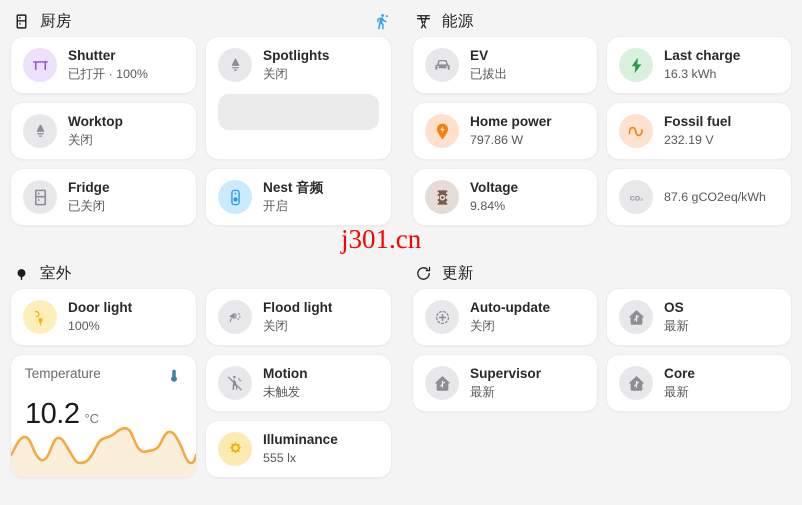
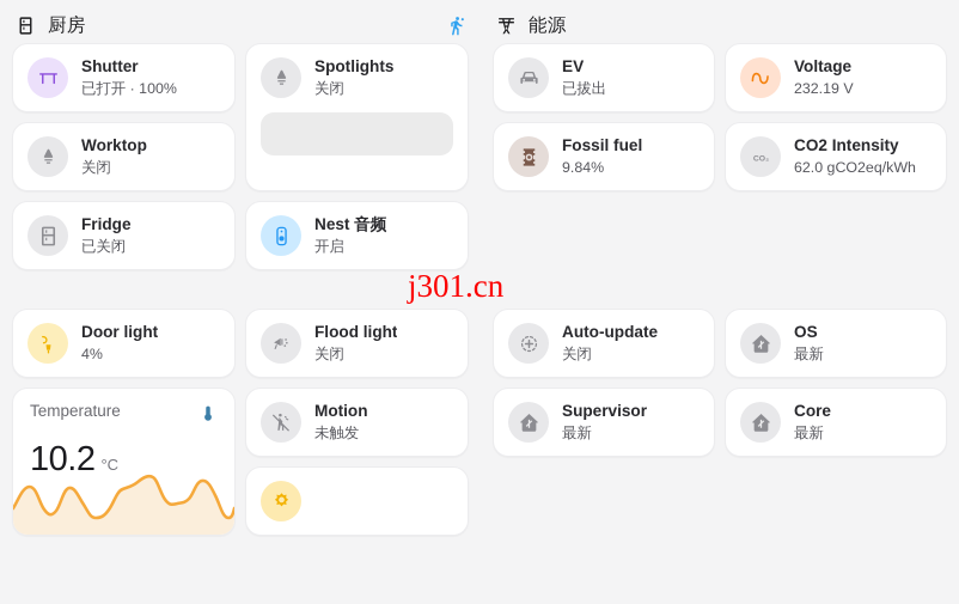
  厨房
  Shutter
  已打开 · 100%
  Spotlights
  关闭
  Worktop
  关闭
  Fridge
  已关闭
  Nest 音频
  开启
  能源
  EV
  已拔出
- Last charge
- 16.3 kWh
- Home power
- 797.86 W
- Fossil fuel
+ Voltage
  232.19 V
- Voltage
+ Fossil fuel
  9.84%
+ CO2 Intensity
- 87.6 gCO2eq/kWh
+ 62.0 gCO2eq/kWh
- 室外
  Door light
- 100%
+ 4%
  Flood light
  关闭
  Temperature
  10.2
  °C
  Motion
  未触发
- Illuminance
- 555 lx
- 更新
  Auto-update
  关闭
  OS
  最新
  Supervisor
  最新
  Core
  最新
  j301.cn
